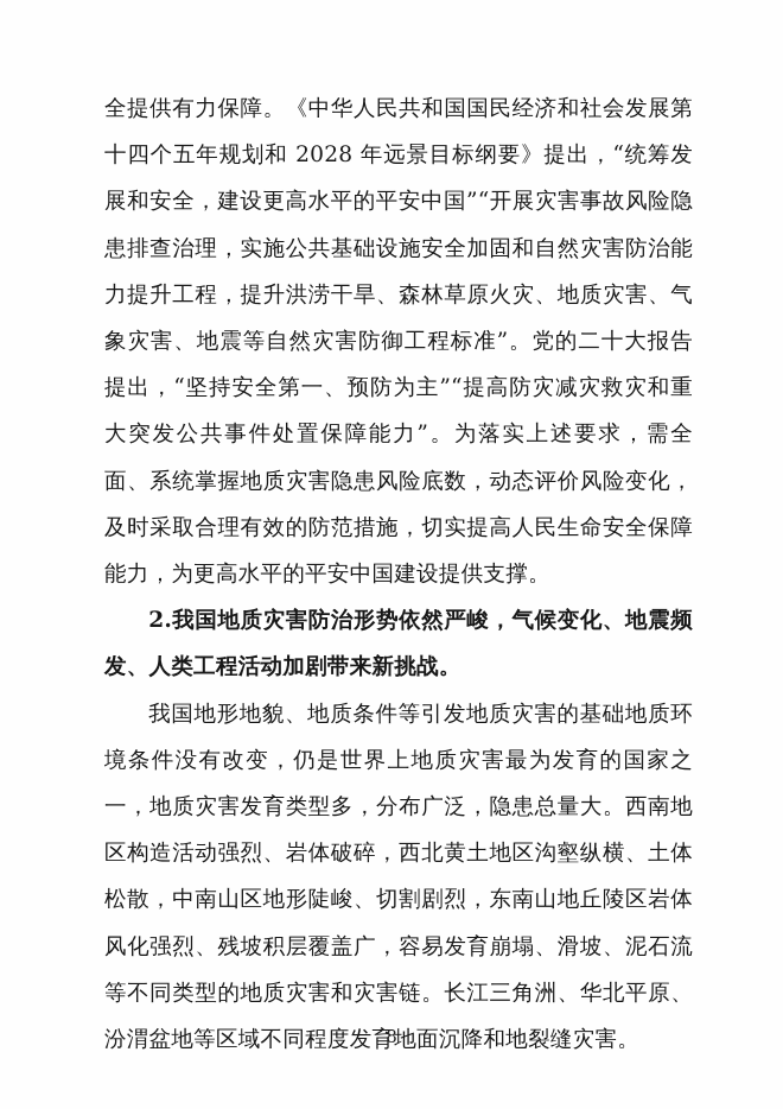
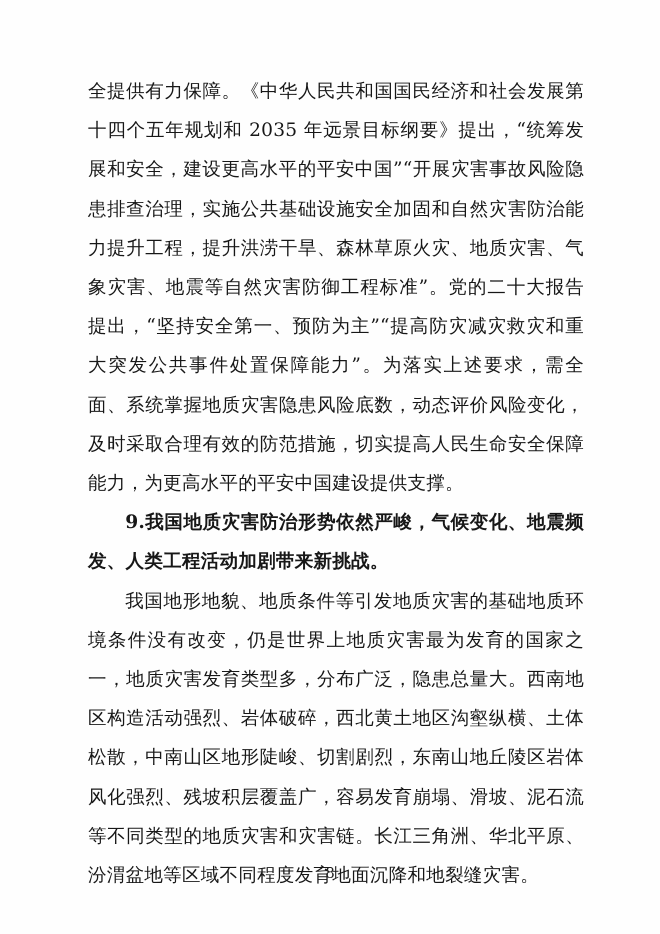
- 全提供有力保障。《中华人民共和国国民经济和社会发展第十四个五年规划和 2028 年远景目标纲要》提出，“统筹发展和安全，建设更高水平的平安中国”“开展灾害事故风险隐患排查治理，实施公共基础设施安全加固和自然灾害防治能力提升工程，提升洪涝干旱、森林草原火灾、地质灾害、气象灾害、地震等自然灾害防御工程标准”。党的二十大报告提出，“坚持安全第一、预防为主”“提高防灾减灾救灾和重大突发公共事件处置保障能力”。为落实上述要求，需全面、系统掌握地质灾害隐患风险底数，动态评价风险变化，及时采取合理有效的防范措施，切实提高人民生命安全保障能力，为更高水平的平安中国建设提供支撑。
+ 全提供有力保障。《中华人民共和国国民经济和社会发展第十四个五年规划和 2035 年远景目标纲要》提出，“统筹发展和安全，建设更高水平的平安中国”“开展灾害事故风险隐患排查治理，实施公共基础设施安全加固和自然灾害防治能力提升工程，提升洪涝干旱、森林草原火灾、地质灾害、气象灾害、地震等自然灾害防御工程标准”。党的二十大报告提出，“坚持安全第一、预防为主”“提高防灾减灾救灾和重大突发公共事件处置保障能力”。为落实上述要求，需全面、系统掌握地质灾害隐患风险底数，动态评价风险变化，及时采取合理有效的防范措施，切实提高人民生命安全保障能力，为更高水平的平安中国建设提供支撑。
- 2.我国地质灾害防治形势依然严峻，气候变化、地震频发、人类工程活动加剧带来新挑战。
+ 9.我国地质灾害防治形势依然严峻，气候变化、地震频发、人类工程活动加剧带来新挑战。
  我国地形地貌、地质条件等引发地质灾害的基础地质环境条件没有改变，仍是世界上地质灾害最为发育的国家之一，地质灾害发育类型多，分布广泛，隐患总量大。西南地区构造活动强烈、岩体破碎，西北黄土地区沟壑纵横、土体松散，中南山区地形陡峻、切割剧烈，东南山地丘陵区岩体风化强烈、残坡积层覆盖广，容易发育崩塌、滑坡、泥石流等不同类型的地质灾害和灾害链。长江三角洲、华北平原、汾渭盆地等区域不同程度发育地面沉降和地裂缝灾害。
  8
